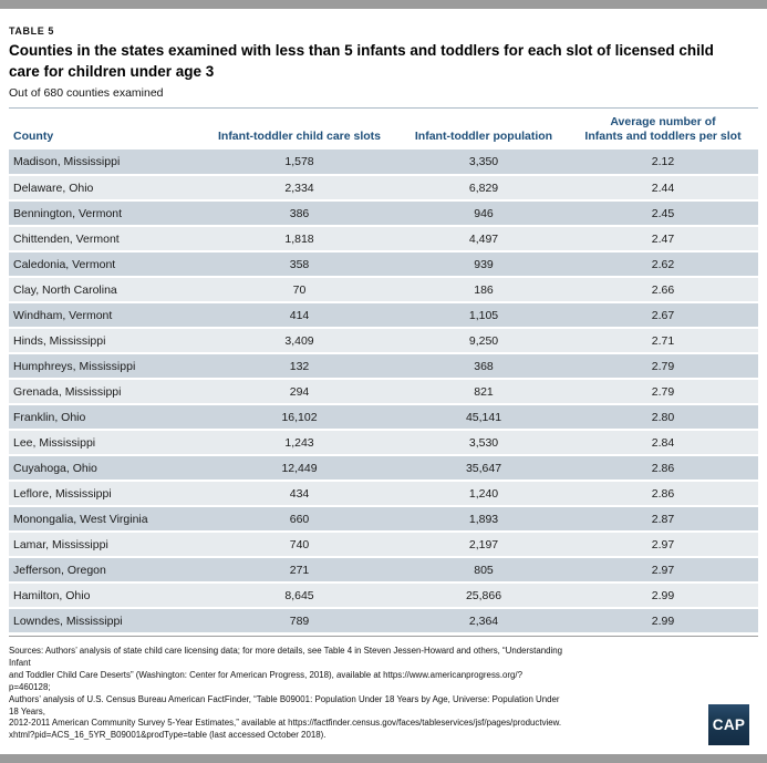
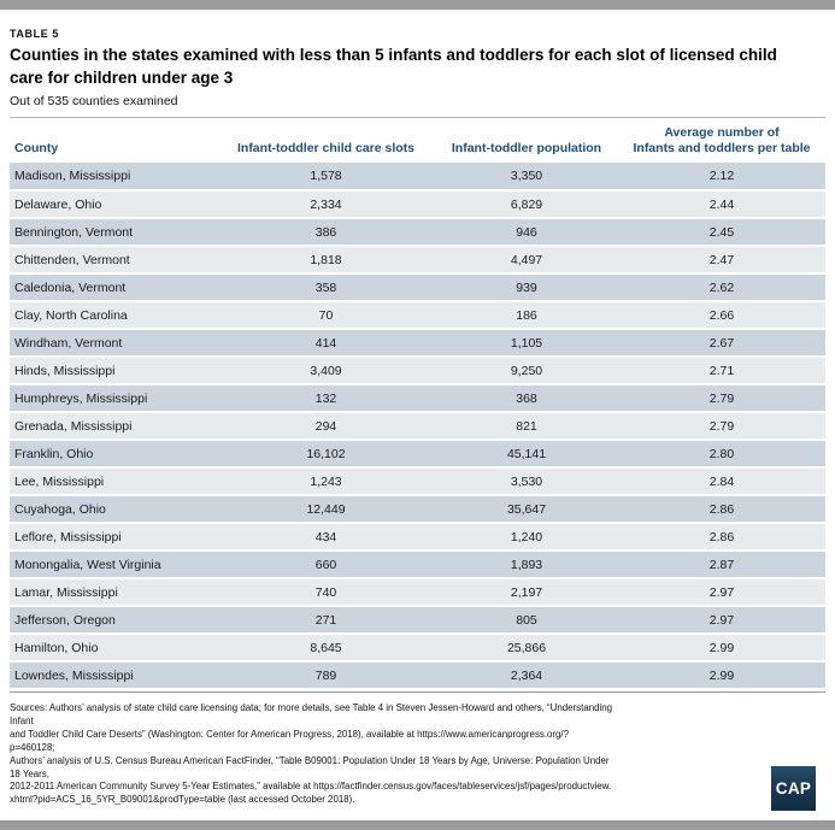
  TABLE 5
  Counties in the states examined with less than 5 infants and toddlers for each slot of licensed child care for children under age 3
- Out of 680 counties examined
+ Out of 535 counties examined
- County	Infant-toddler child care slots	Infant-toddler population	Average number ofInfants and toddlers per slot
+ County	Infant-toddler child care slots	Infant-toddler population	Average number ofInfants and toddlers per table
  Madison, Mississippi	1,578	3,350	2.12
  Delaware, Ohio	2,334	6,829	2.44
  Bennington, Vermont	386	946	2.45
  Chittenden, Vermont	1,818	4,497	2.47
  Caledonia, Vermont	358	939	2.62
  Clay, North Carolina	70	186	2.66
  Windham, Vermont	414	1,105	2.67
  Hinds, Mississippi	3,409	9,250	2.71
  Humphreys, Mississippi	132	368	2.79
  Grenada, Mississippi	294	821	2.79
  Franklin, Ohio	16,102	45,141	2.80
  Lee, Mississippi	1,243	3,530	2.84
  Cuyahoga, Ohio	12,449	35,647	2.86
  Leflore, Mississippi	434	1,240	2.86
  Monongalia, West Virginia	660	1,893	2.87
  Lamar, Mississippi	740	2,197	2.97
  Jefferson, Oregon	271	805	2.97
  Hamilton, Ohio	8,645	25,866	2.99
  Lowndes, Mississippi	789	2,364	2.99
  Sources: Authors’ analysis of state child care licensing data; for more details, see Table 4 in Steven Jessen-Howard and others, “Understanding Infant
  and Toddler Child Care Deserts” (Washington: Center for American Progress, 2018), available at https://www.americanprogress.org/?p=460128;
  Authors’ analysis of U.S. Census Bureau American FactFinder, “Table B09001: Population Under 18 Years by Age, Universe: Population Under 18 Years,
  2012-2011 American Community Survey 5-Year Estimates,” available at https://factfinder.census.gov/faces/tableservices/jsf/pages/productview.
  xhtml?pid=ACS_16_5YR_B09001&prodType=table (last accessed October 2018).
  CAP
